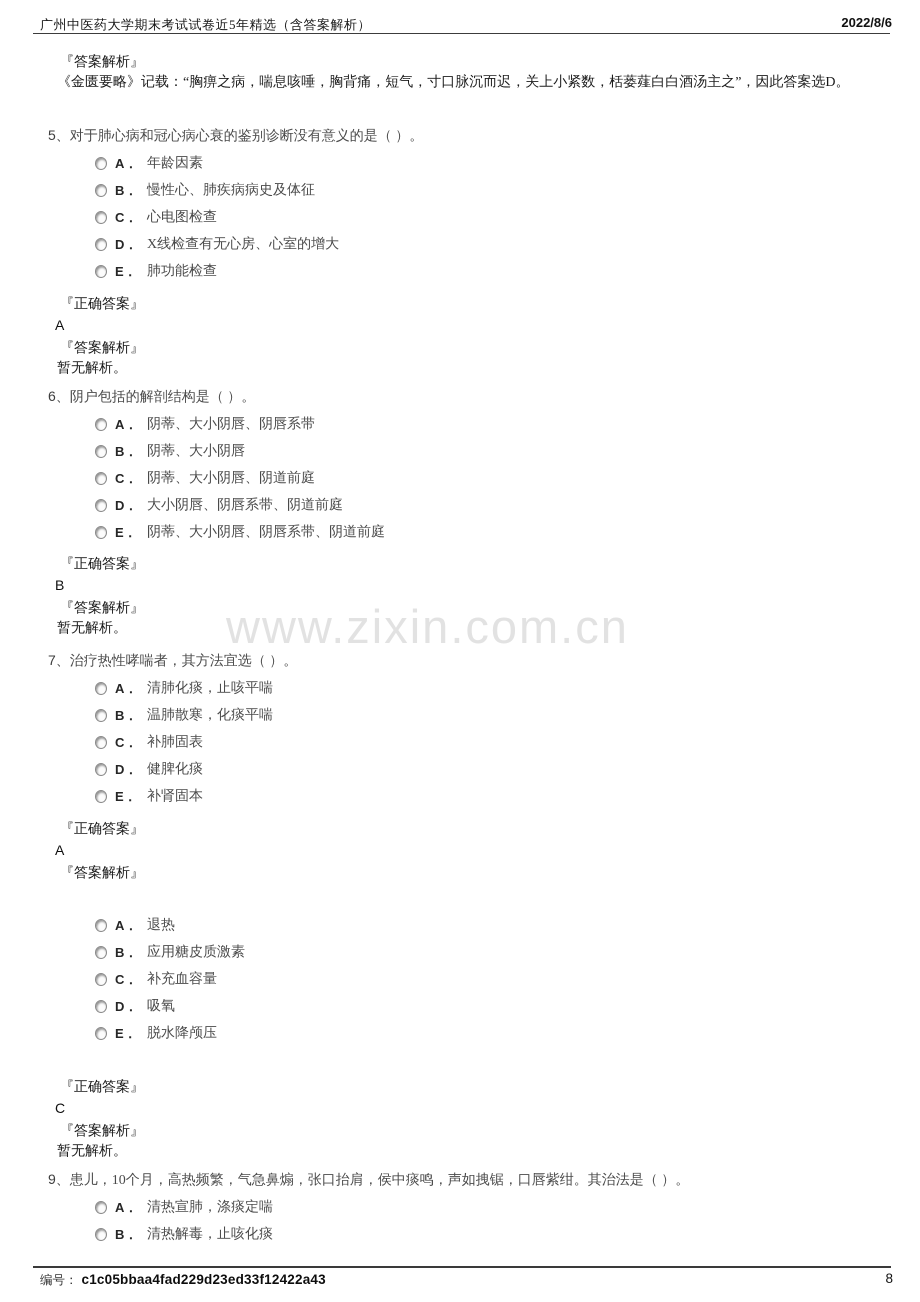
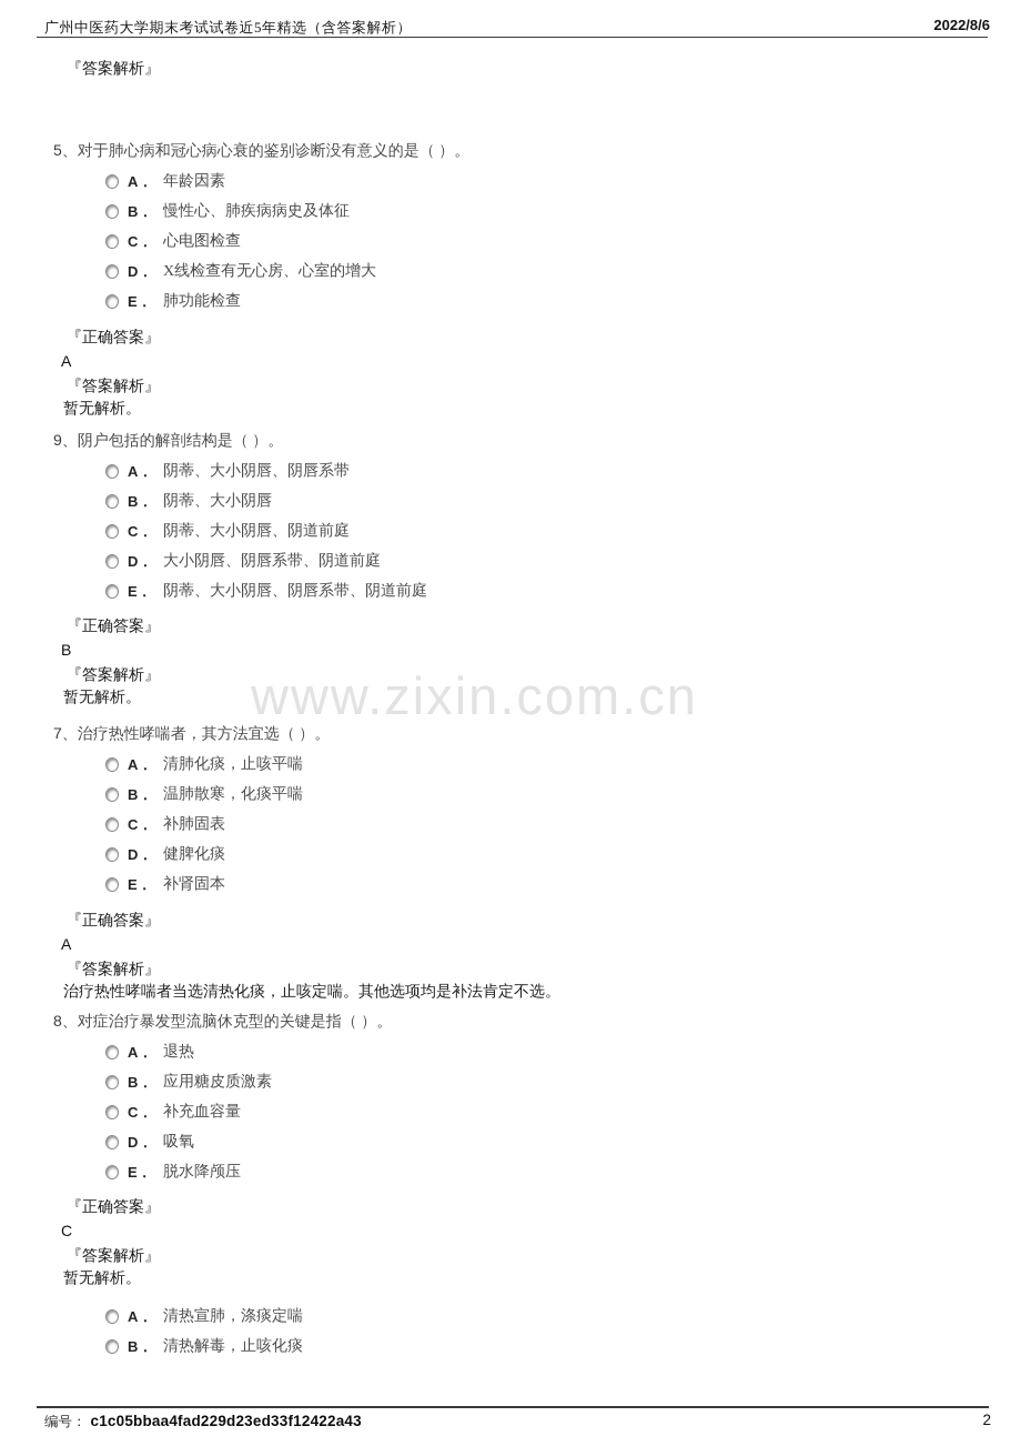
  www.zixin.com.cn
  广州中医药大学期末考试试卷近5年精选（含答案解析）
  2022/8/6
  『答案解析』
- 《金匮要略》记载：“胸痹之病，喘息咳唾，胸背痛，短气，寸口脉沉而迟，关上小紧数，栝蒌薤白白酒汤主之”，因此答案选D。
  5、对于肺心病和冠心病心衰的鉴别诊断没有意义的是（ ）。
  A．
  年龄因素
  B．
  慢性心、肺疾病病史及体征
  C．
  心电图检查
  D．
  X线检查有无心房、心室的增大
  E．
  肺功能检查
  『正确答案』
  A
  『答案解析』
  暂无解析。
- 6、阴户包括的解剖结构是（ ）。
+ 9、阴户包括的解剖结构是（ ）。
  A．
  阴蒂、大小阴唇、阴唇系带
  B．
  阴蒂、大小阴唇
  C．
  阴蒂、大小阴唇、阴道前庭
  D．
  大小阴唇、阴唇系带、阴道前庭
  E．
  阴蒂、大小阴唇、阴唇系带、阴道前庭
  『正确答案』
  B
  『答案解析』
  暂无解析。
  7、治疗热性哮喘者，其方法宜选（ ）。
  A．
  清肺化痰，止咳平喘
  B．
  温肺散寒，化痰平喘
  C．
  补肺固表
  D．
  健脾化痰
  E．
  补肾固本
  『正确答案』
  A
  『答案解析』
+ 治疗热性哮喘者当选清热化痰，止咳定喘。其他选项均是补法肯定不选。
+ 8、对症治疗暴发型流脑休克型的关键是指（ ）。
  A．
  退热
  B．
  应用糖皮质激素
  C．
  补充血容量
  D．
  吸氧
  E．
  脱水降颅压
  『正确答案』
  C
  『答案解析』
  暂无解析。
- 9、患儿，10个月，高热频繁，气急鼻煽，张口抬肩，侯中痰鸣，声如拽锯，口唇紫绀。其治法是（ ）。
  A．
  清热宣肺，涤痰定喘
  B．
  清热解毒，止咳化痰
  编号：
  c1c05bbaa4fad229d23ed33f12422a43
- 8
+ 2
